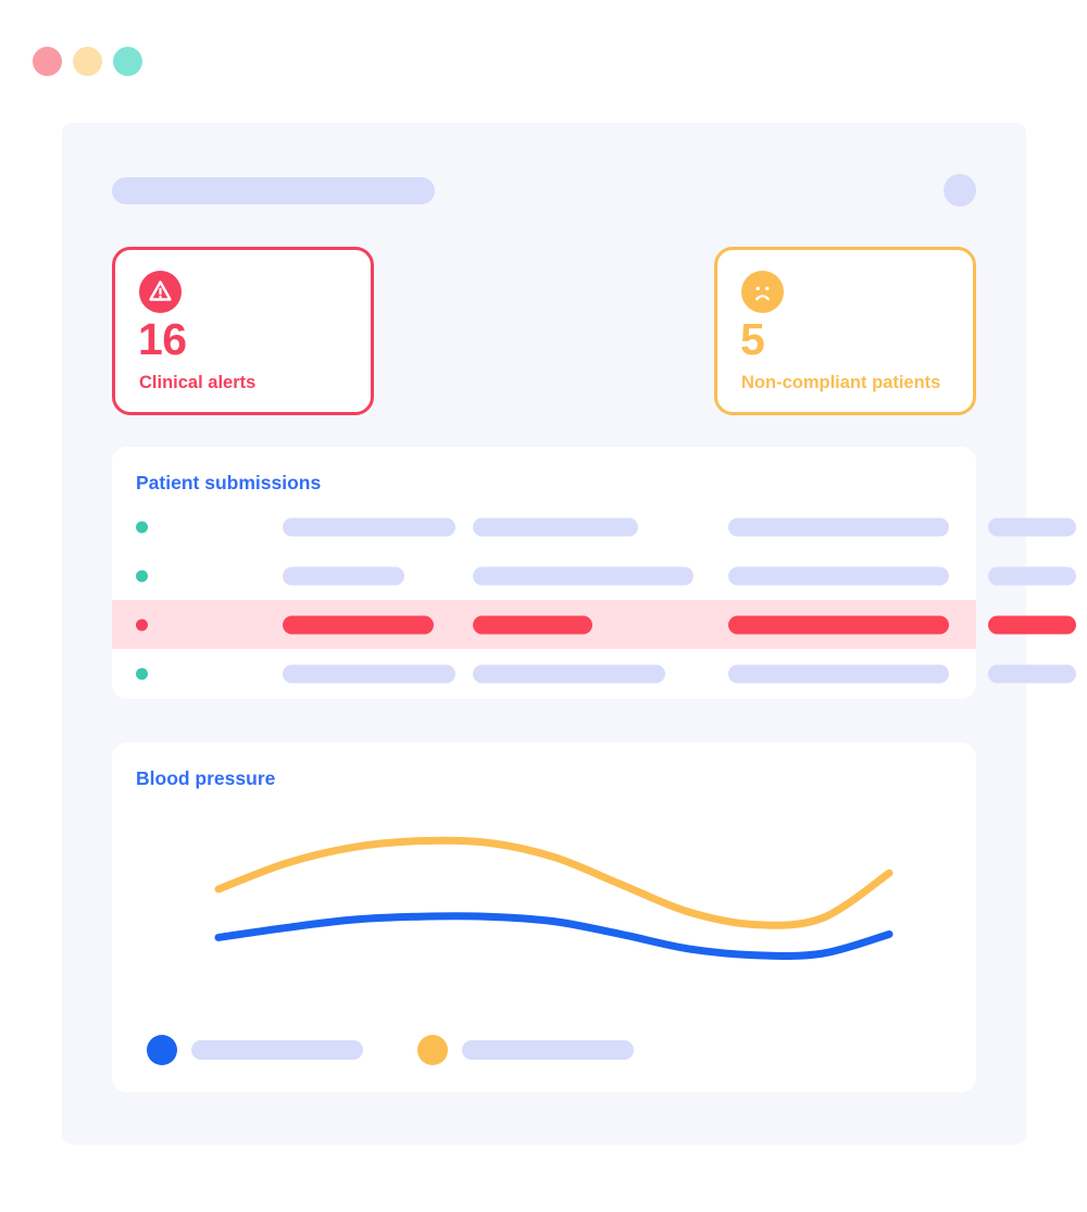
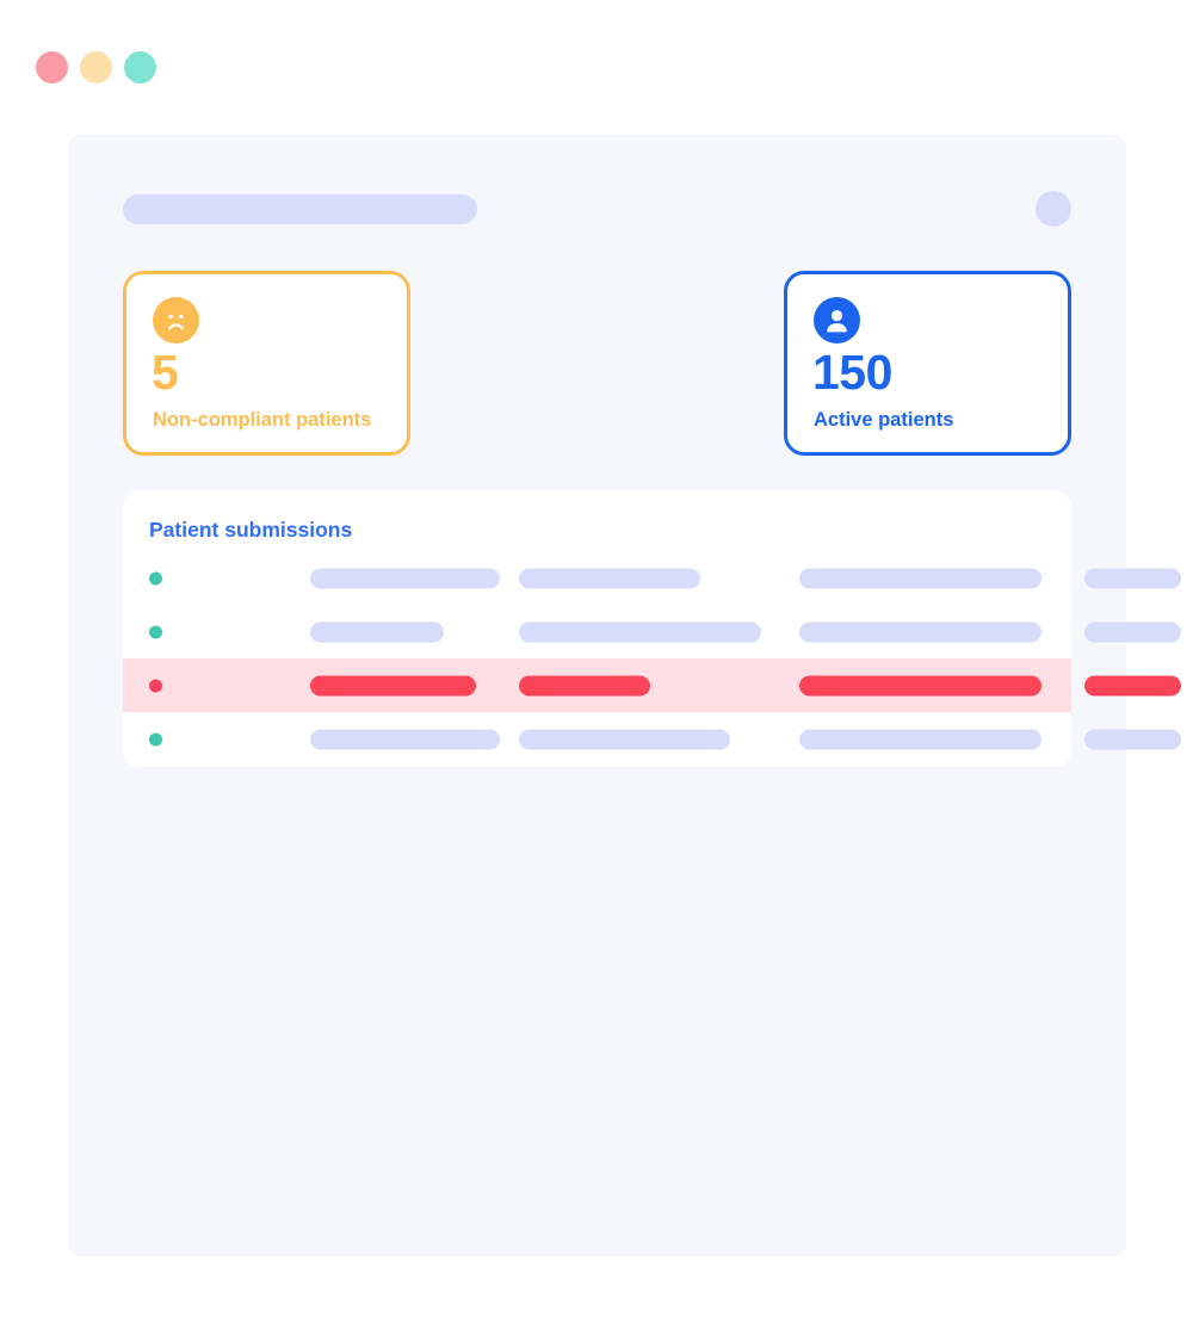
- 16
- Clinical alerts
  5
  Non-compliant patients
+ 150
+ Active patients
  Patient submissions
- Blood pressure
